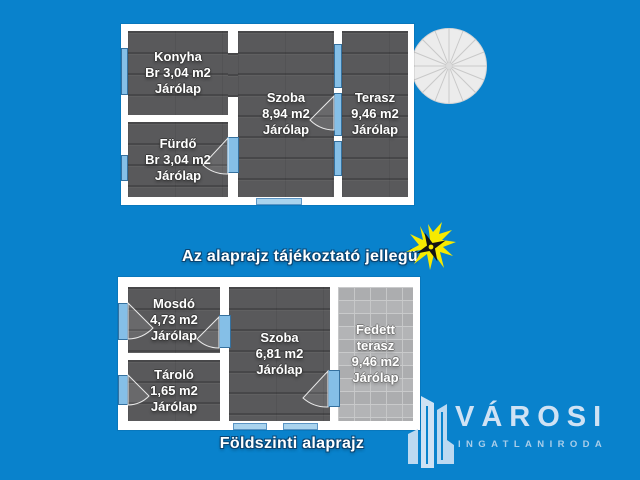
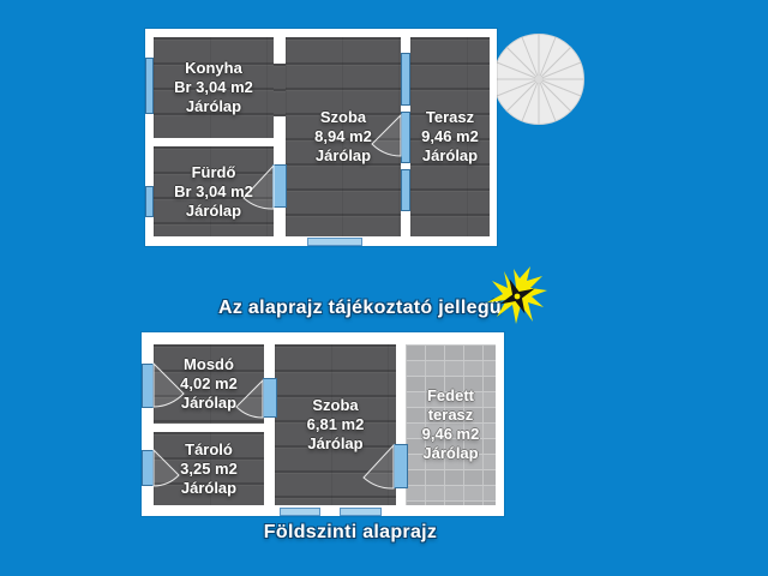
  Konyha
  Br 3,04 m2
  Járólap
  Fürdő
  Br 3,04 m2
  Járólap
  Szoba
  8,94 m2
  Járólap
  Terasz
  9,46 m2
  Járólap
  Az alaprajz tájékoztató jellegű
  Mosdó
- 4,73 m2
+ 4,02 m2
  Járólap
  Tároló
- 1,65 m2
+ 3,25 m2
  Járólap
  Szoba
  6,81 m2
  Járólap
  Fedett
  terasz
  9,46 m2
  Járólap
  Földszinti alaprajz
- VÁROSI
- INGATLANIRODA
